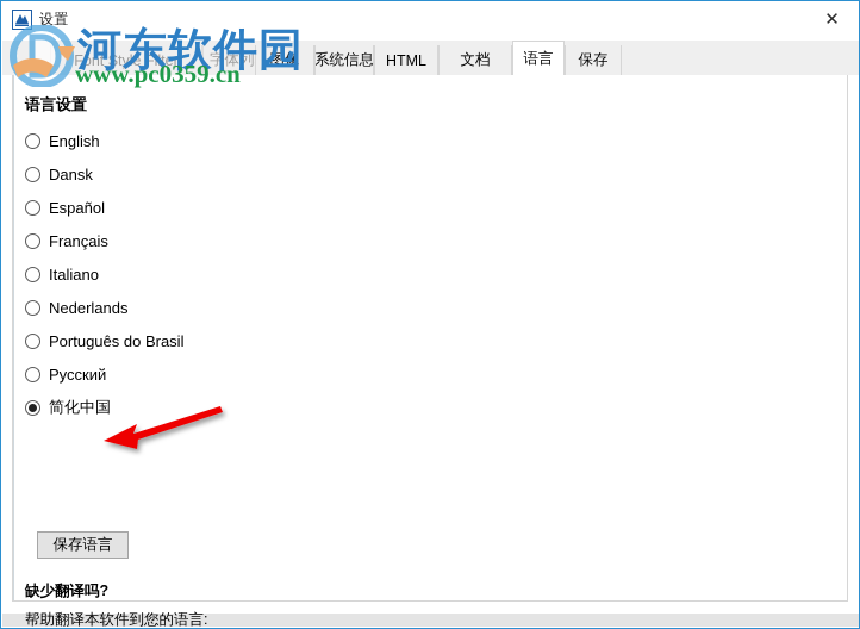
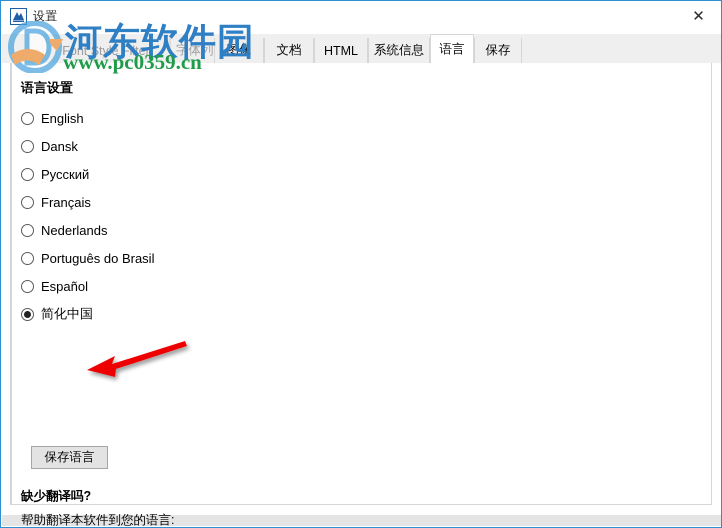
  设置
  ✕
  Font Style Filter
  字体列
  图像
- 系统信息
+ 文档
  HTML
- 文档
+ 系统信息
  语言
  保存
  语言设置
  English
  Dansk
- Español
+ Русский
  Français
- Italiano
  Nederlands
  Português do Brasil
- Русский
+ Español
  简化中国
  保存语言
  缺少翻译吗?
  帮助翻译本软件到您的语言:
  河东软件园
  www.pc0359.cn
